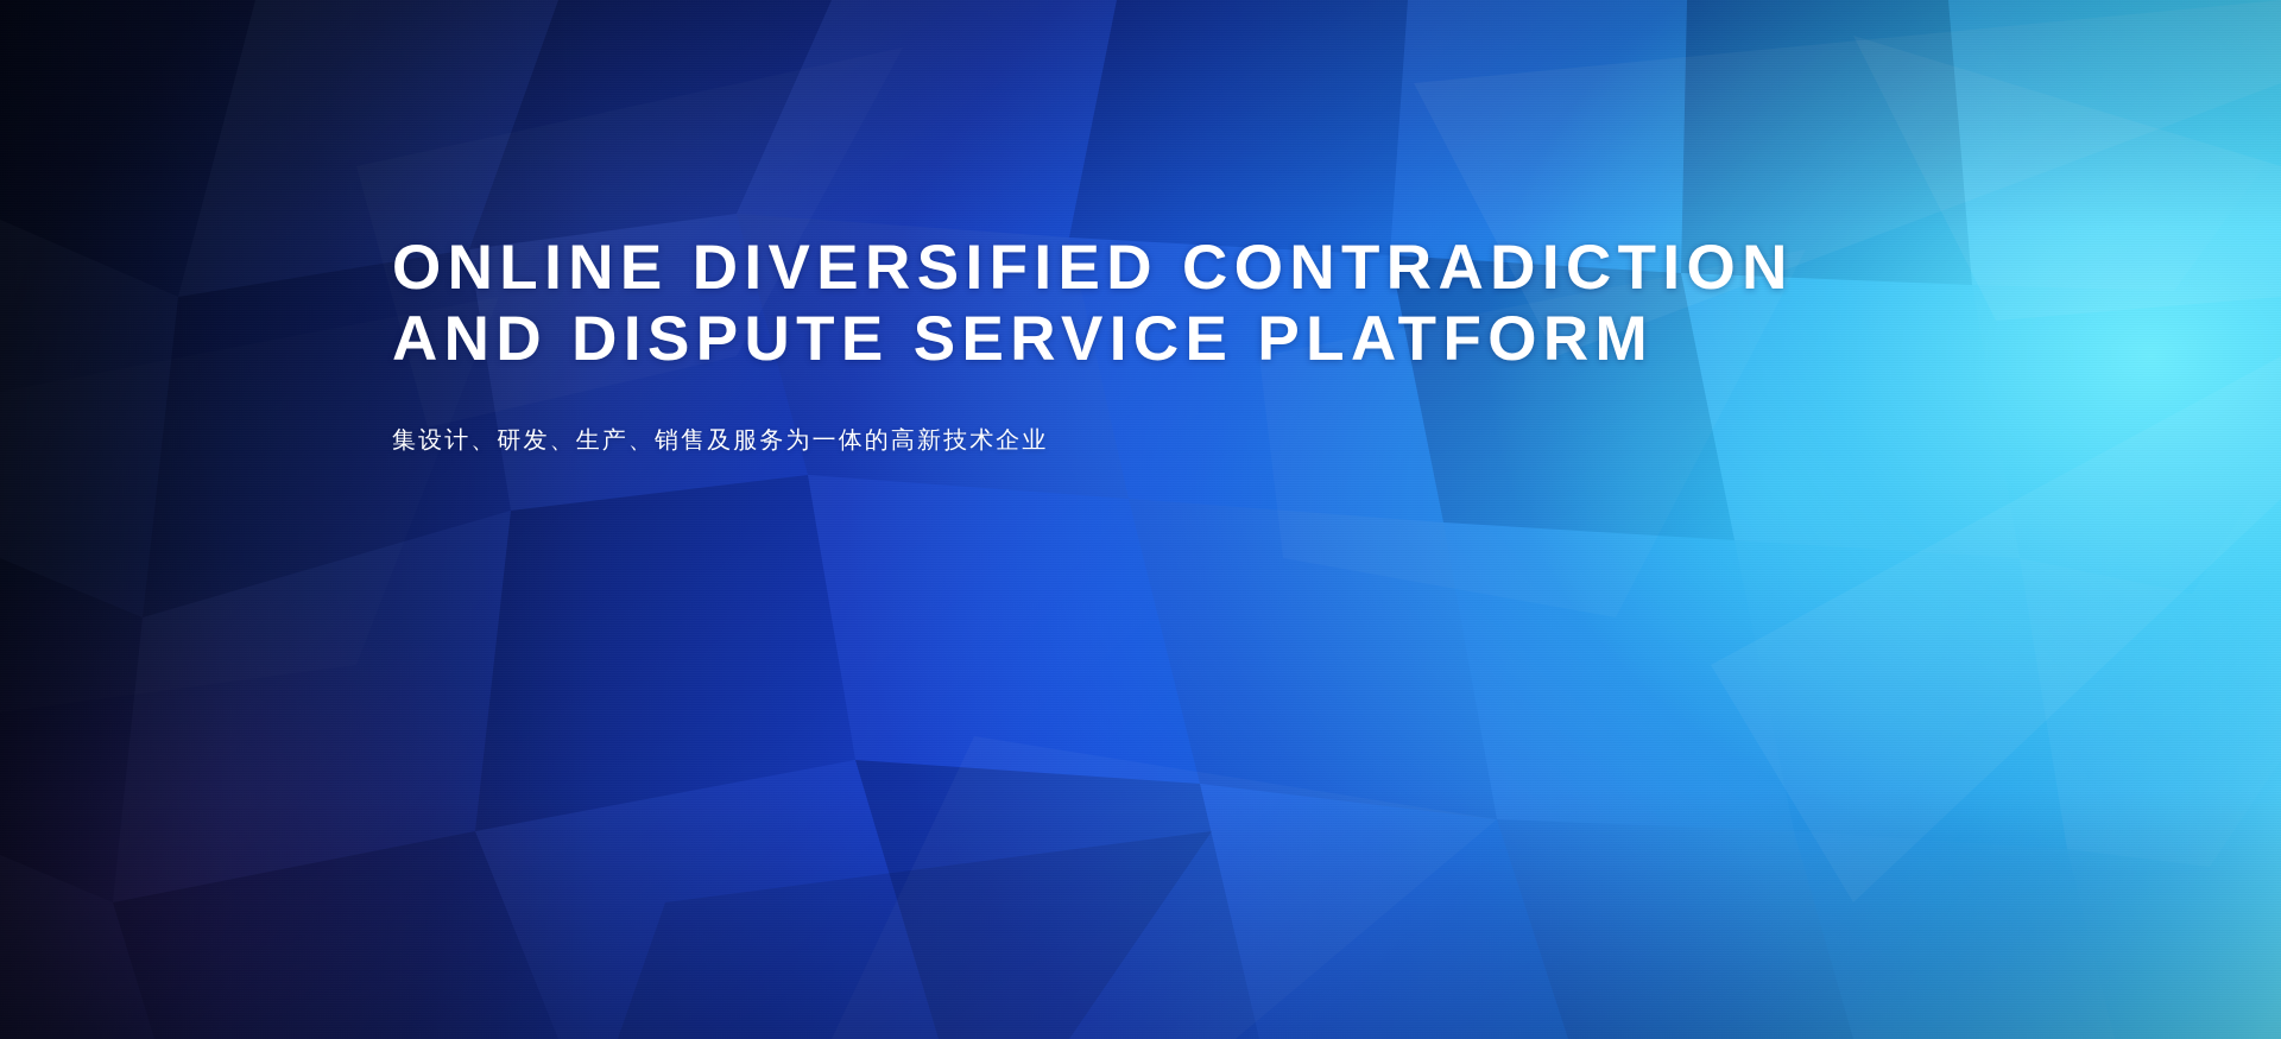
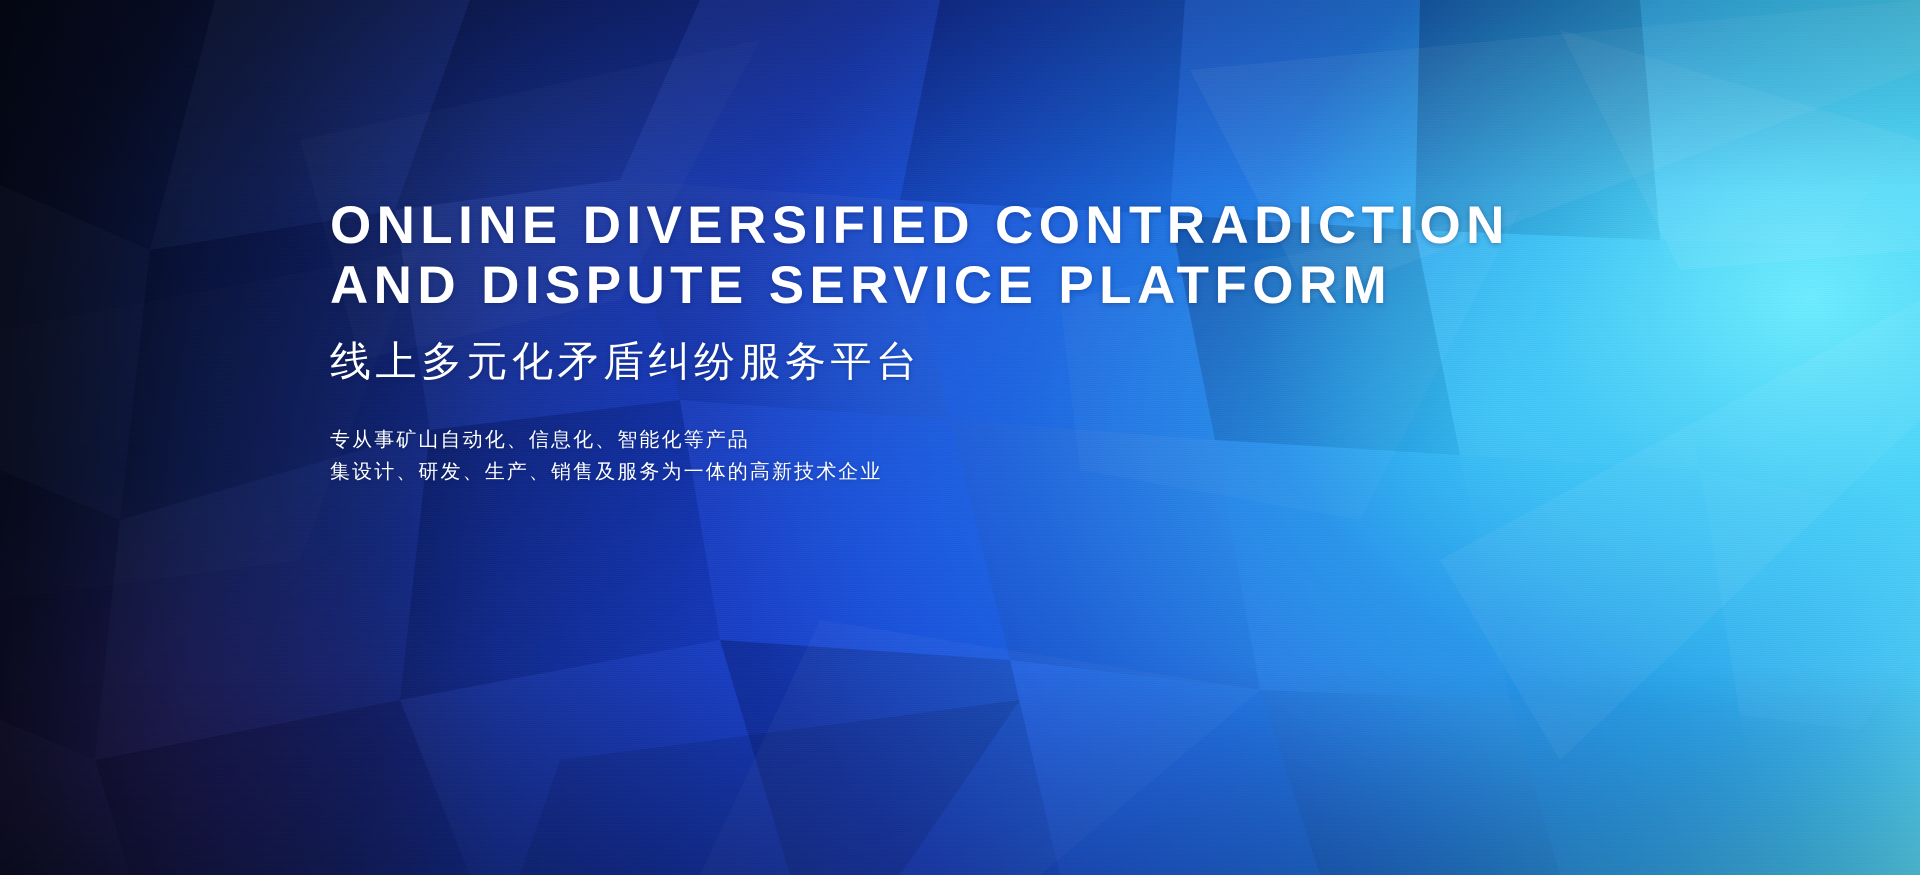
  ONLINE DIVERSIFIED CONTRADICTION
  AND DISPUTE SERVICE PLATFORM
+ 线上多元化矛盾纠纷服务平台
+ 专从事矿山自动化、信息化、智能化等产品
  集设计、研发、生产、销售及服务为一体的高新技术企业
